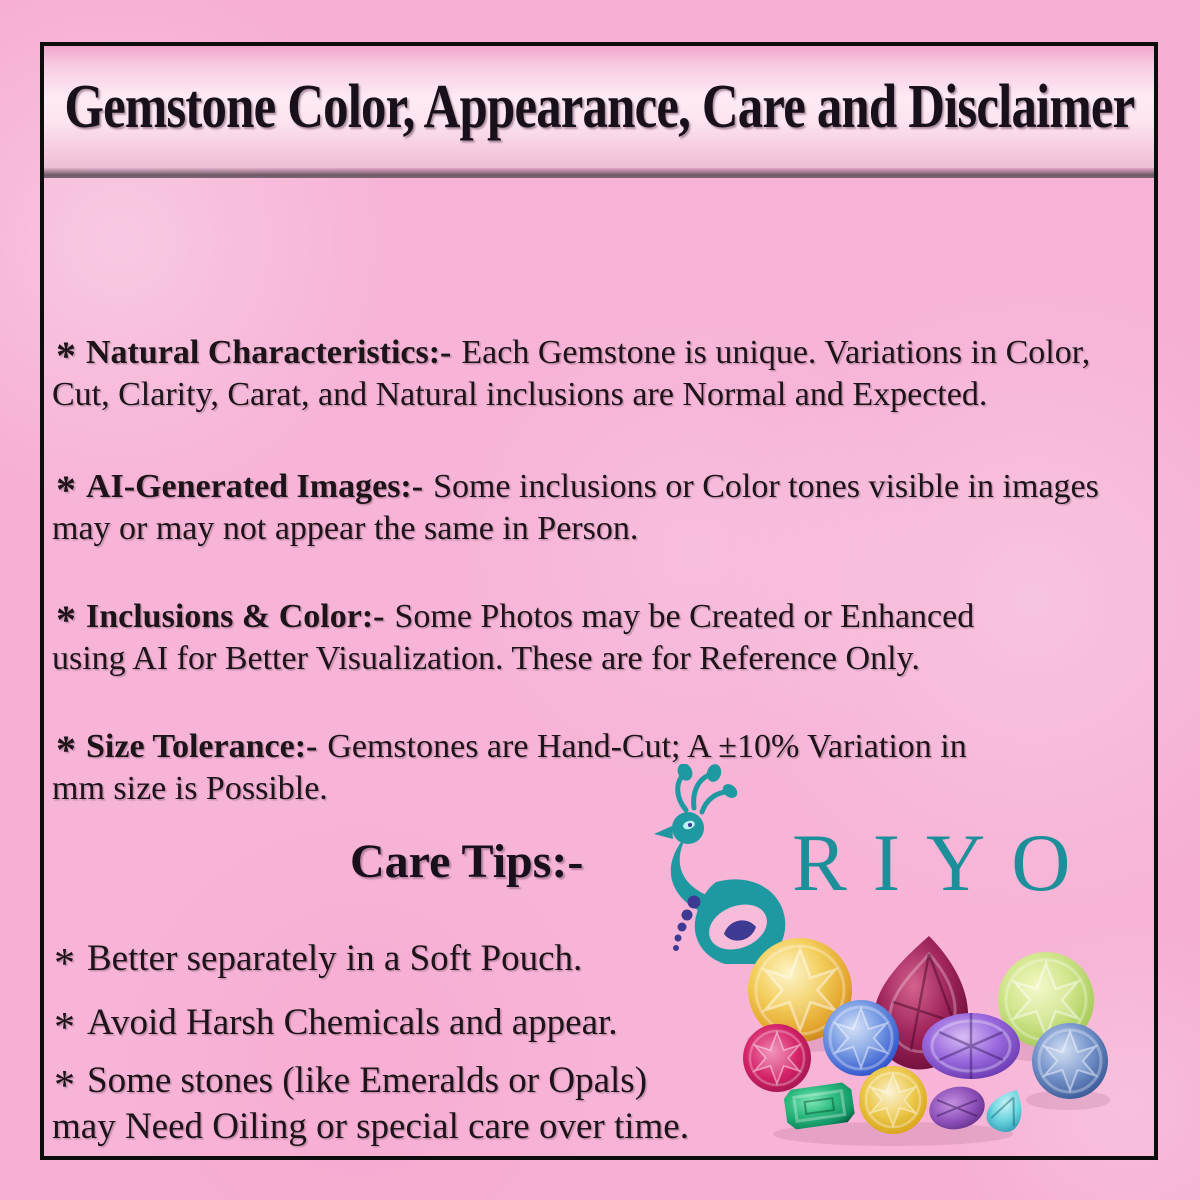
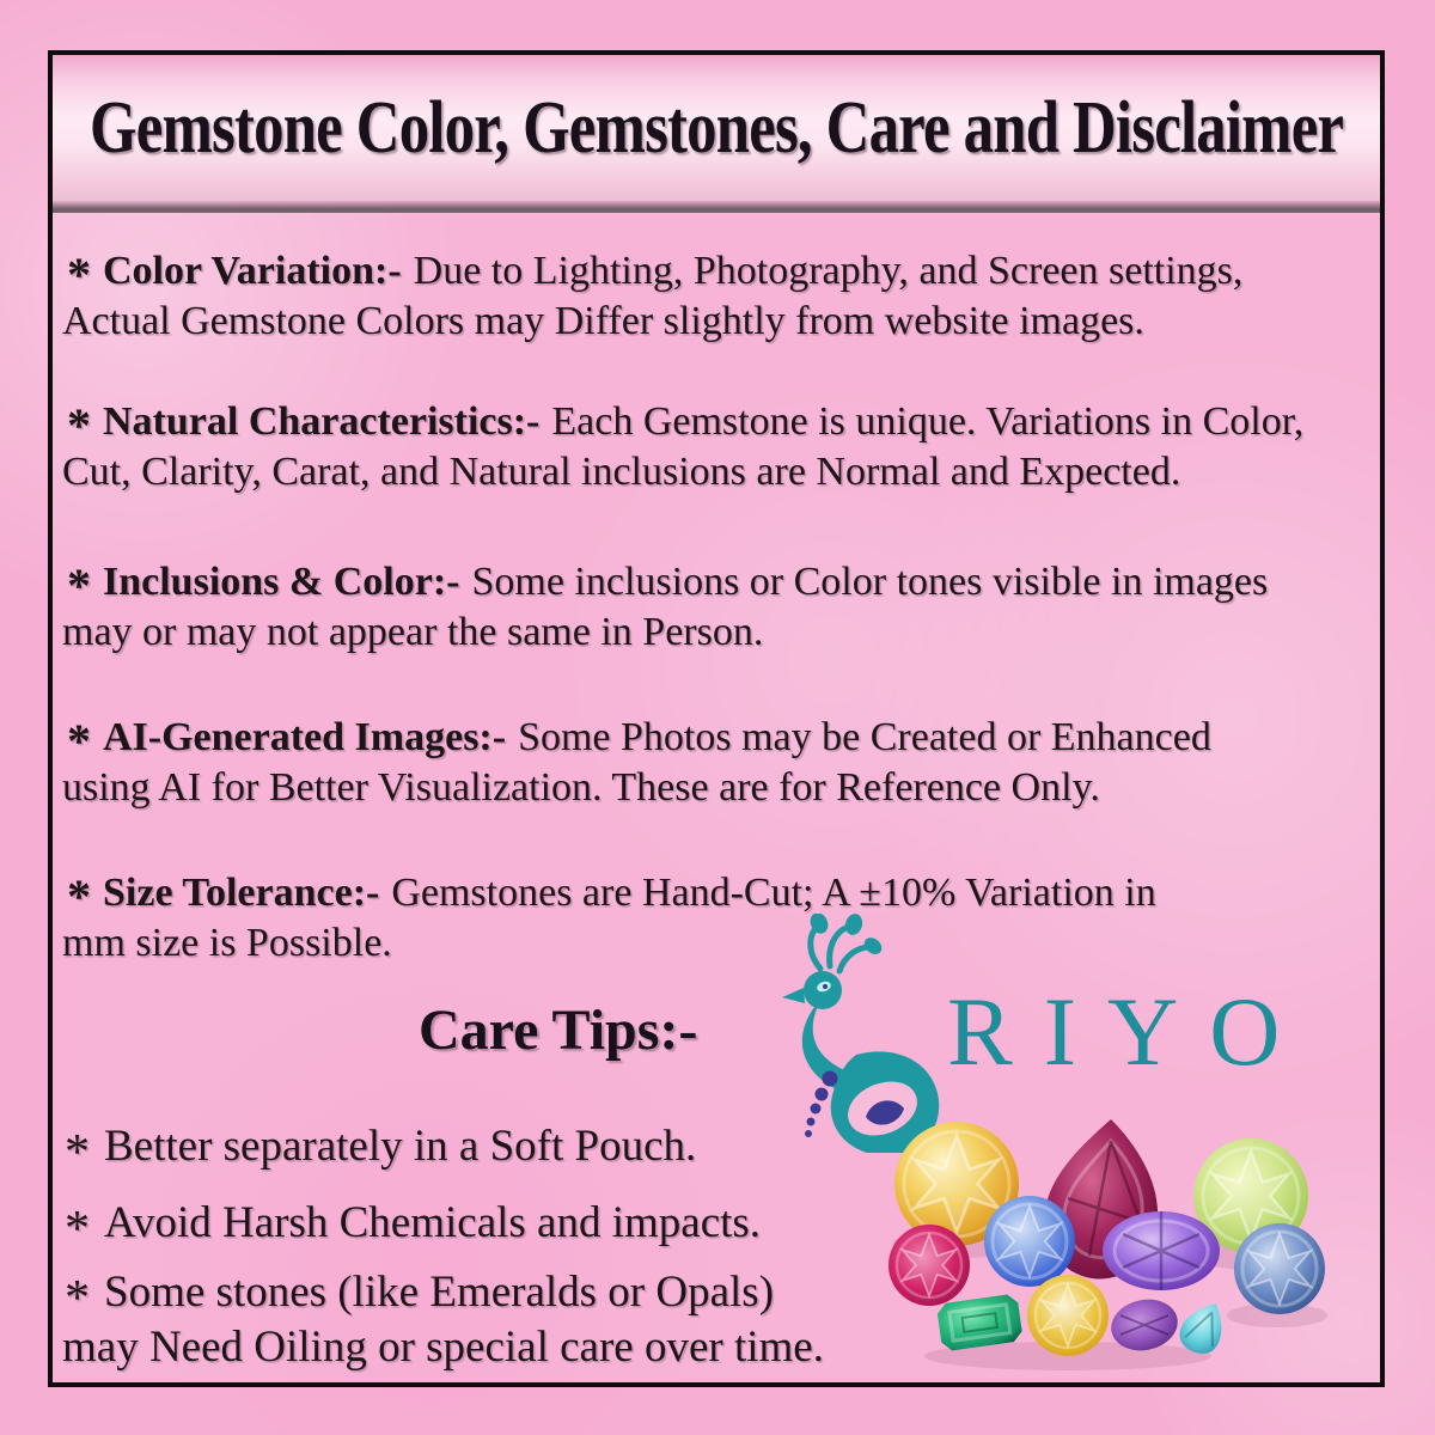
- Gemstone Color, Appearance, Care and Disclaimer
+ Gemstone Color, Gemstones, Care and Disclaimer
+ * Color Variation:- Due to Lighting, Photography, and Screen settings,
+ Actual Gemstone Colors may Differ slightly from website images.
  * Natural Characteristics:- Each Gemstone is unique. Variations in Color,
  Cut, Clarity, Carat, and Natural inclusions are Normal and Expected.
- * AI-Generated Images:- Some inclusions or Color tones visible in images
+ * Inclusions & Color:- Some inclusions or Color tones visible in images
  may or may not appear the same in Person.
- * Inclusions & Color:- Some Photos may be Created or Enhanced
+ * AI-Generated Images:- Some Photos may be Created or Enhanced
  using AI for Better Visualization. These are for Reference Only.
  * Size Tolerance:- Gemstones are Hand-Cut; A ±10% Variation in
  mm size is Possible.
  Care Tips:-
  * Better separately in a Soft Pouch.
- * Avoid Harsh Chemicals and appear.
+ * Avoid Harsh Chemicals and impacts.
  * Some stones (like Emeralds or Opals)
  may Need Oiling or special care over time.
  RIYO
